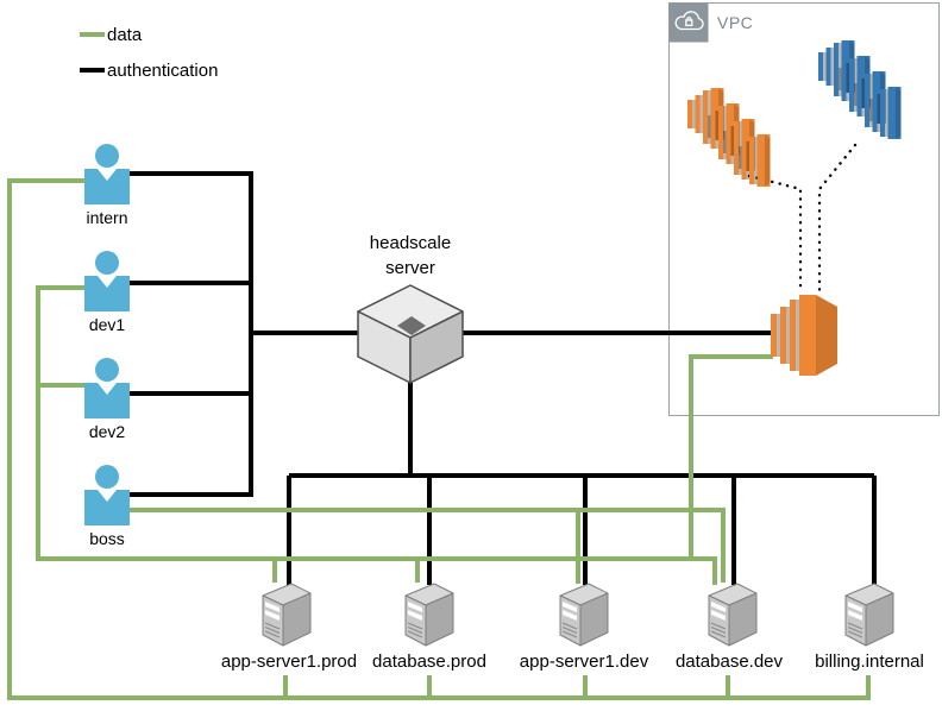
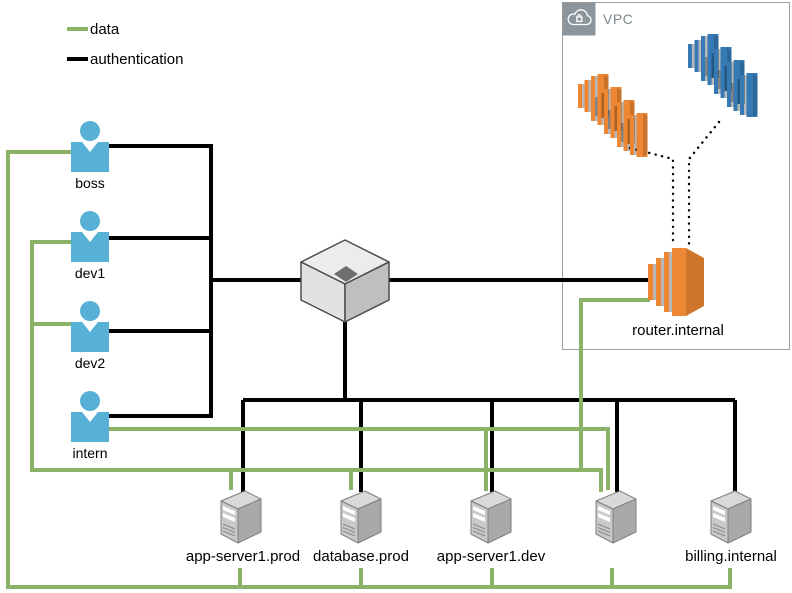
  data
  authentication
- intern
+ boss
  dev1
  dev2
- boss
+ intern
- headscale
- server
  VPC
+ router.internal
  app-server1.prod
  database.prod
  app-server1.dev
- database.dev
  billing.internal
